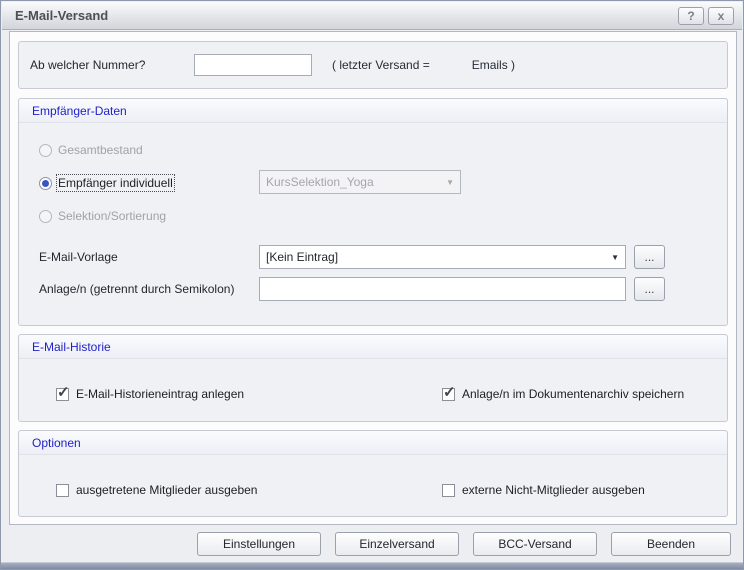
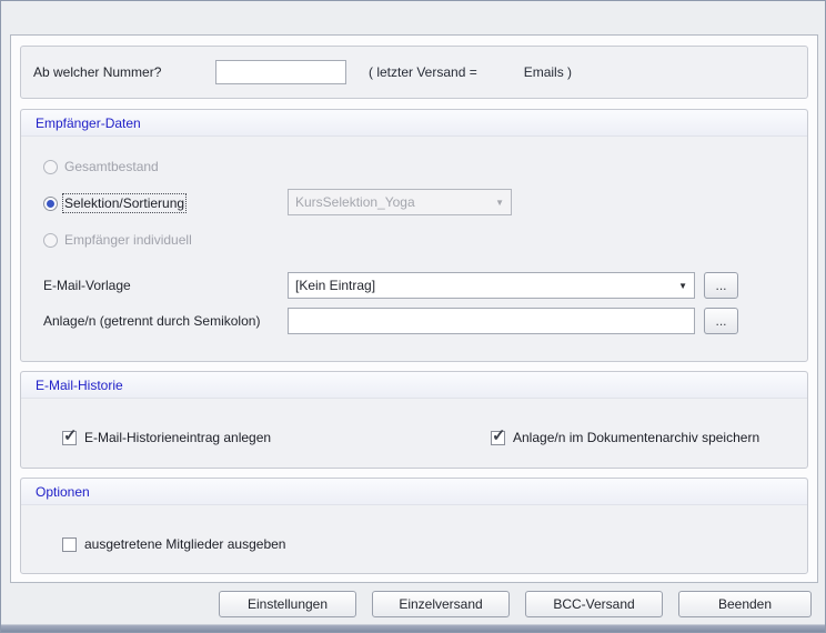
- E-Mail-Versand
- ?
- x
  Ab welcher Nummer?
  ( letzter Versand =
  Emails )
  Empfänger-Daten
  Gesamtbestand
- Empfänger individuell
+ Selektion/Sortierung
  KursSelektion_Yoga
  ▼
- Selektion/Sortierung
+ Empfänger individuell
  E-Mail-Vorlage
  [Kein Eintrag]
  ▼
  ...
  Anlage/n (getrennt durch Semikolon)
  ...
  E-Mail-Historie
  ✓
  E-Mail-Historieneintrag anlegen
  ✓
  Anlage/n im Dokumentenarchiv speichern
  Optionen
  ausgetretene Mitglieder ausgeben
- externe Nicht-Mitglieder ausgeben
  Einstellungen
  Einzelversand
  BCC-Versand
  Beenden
